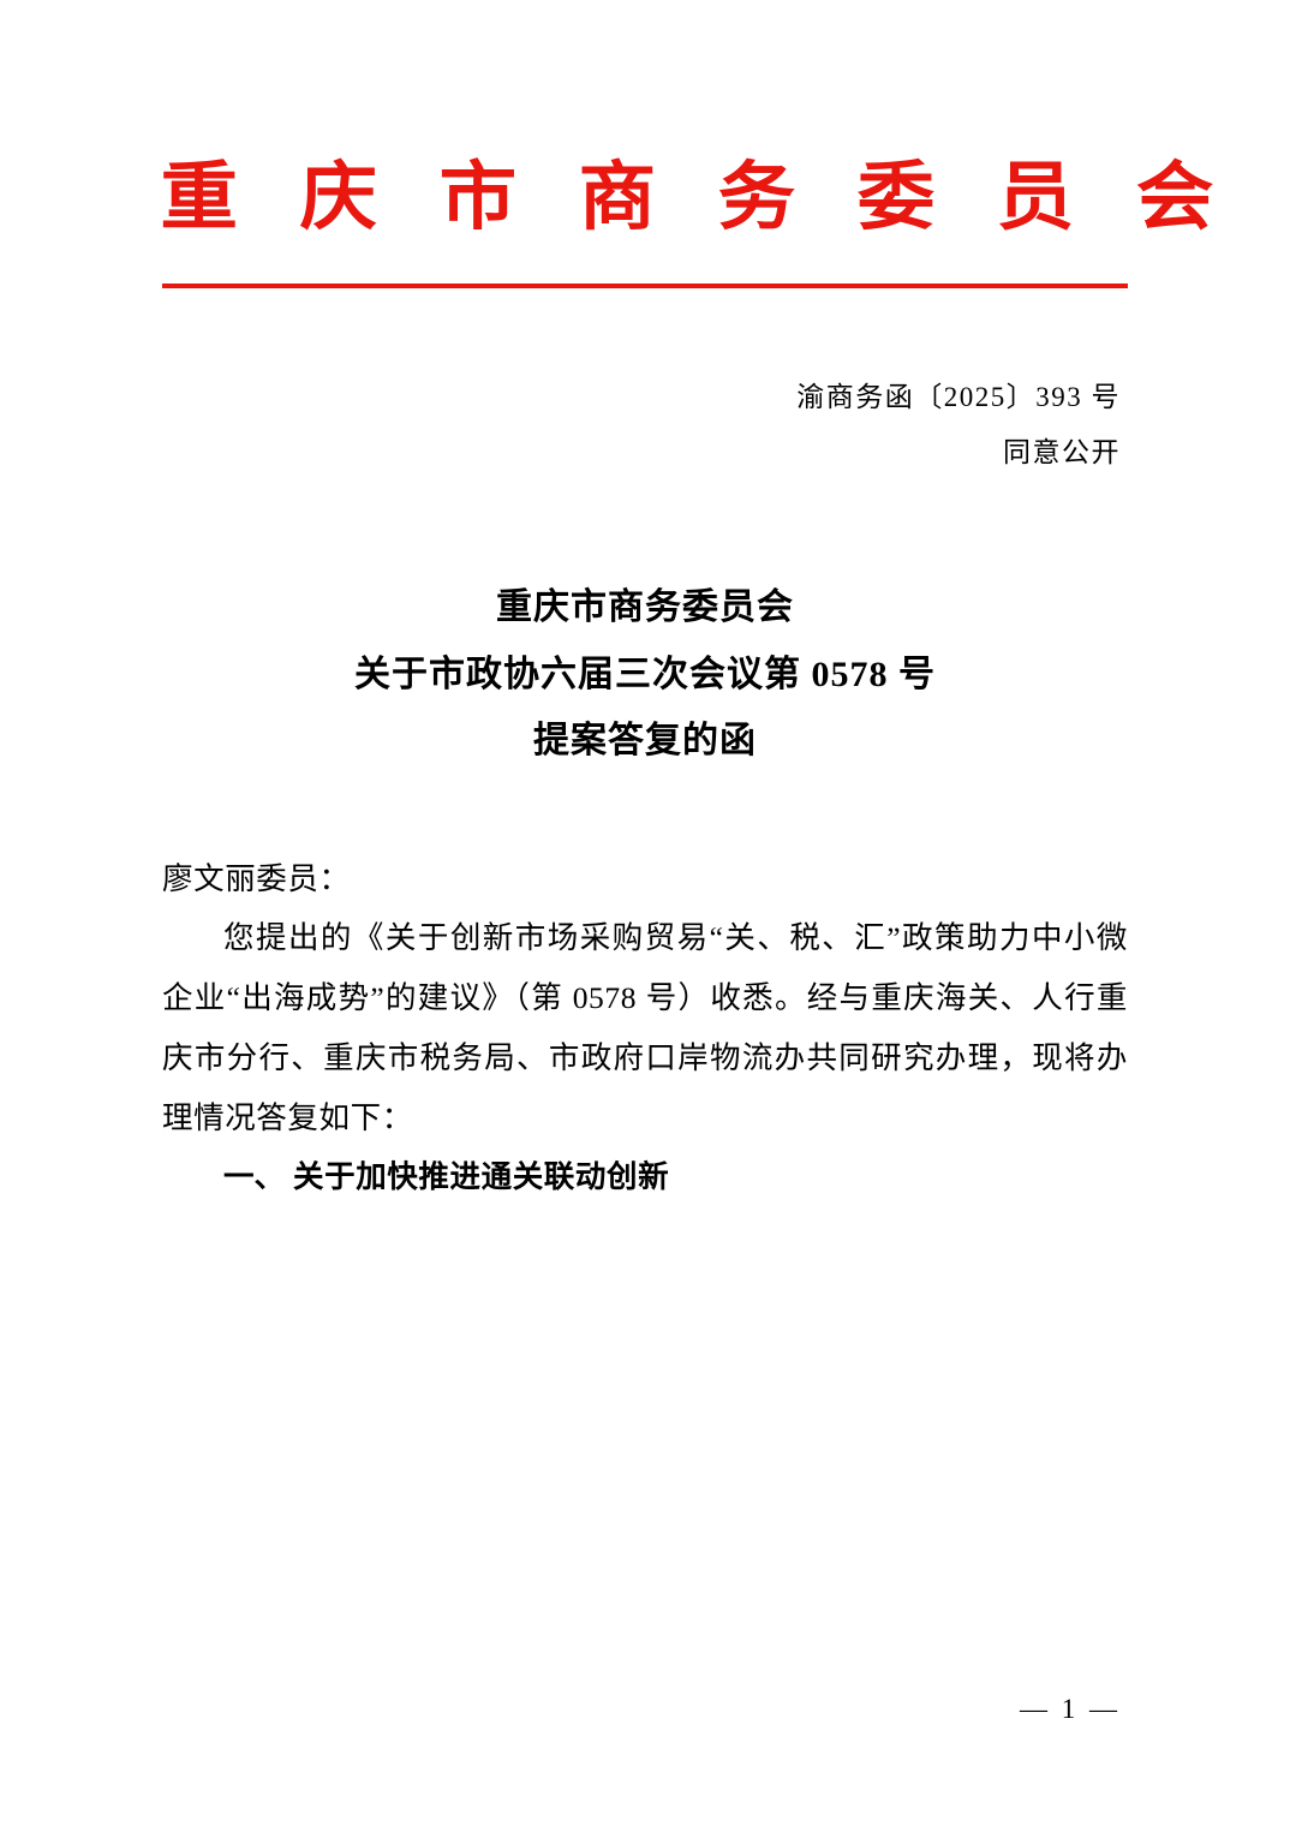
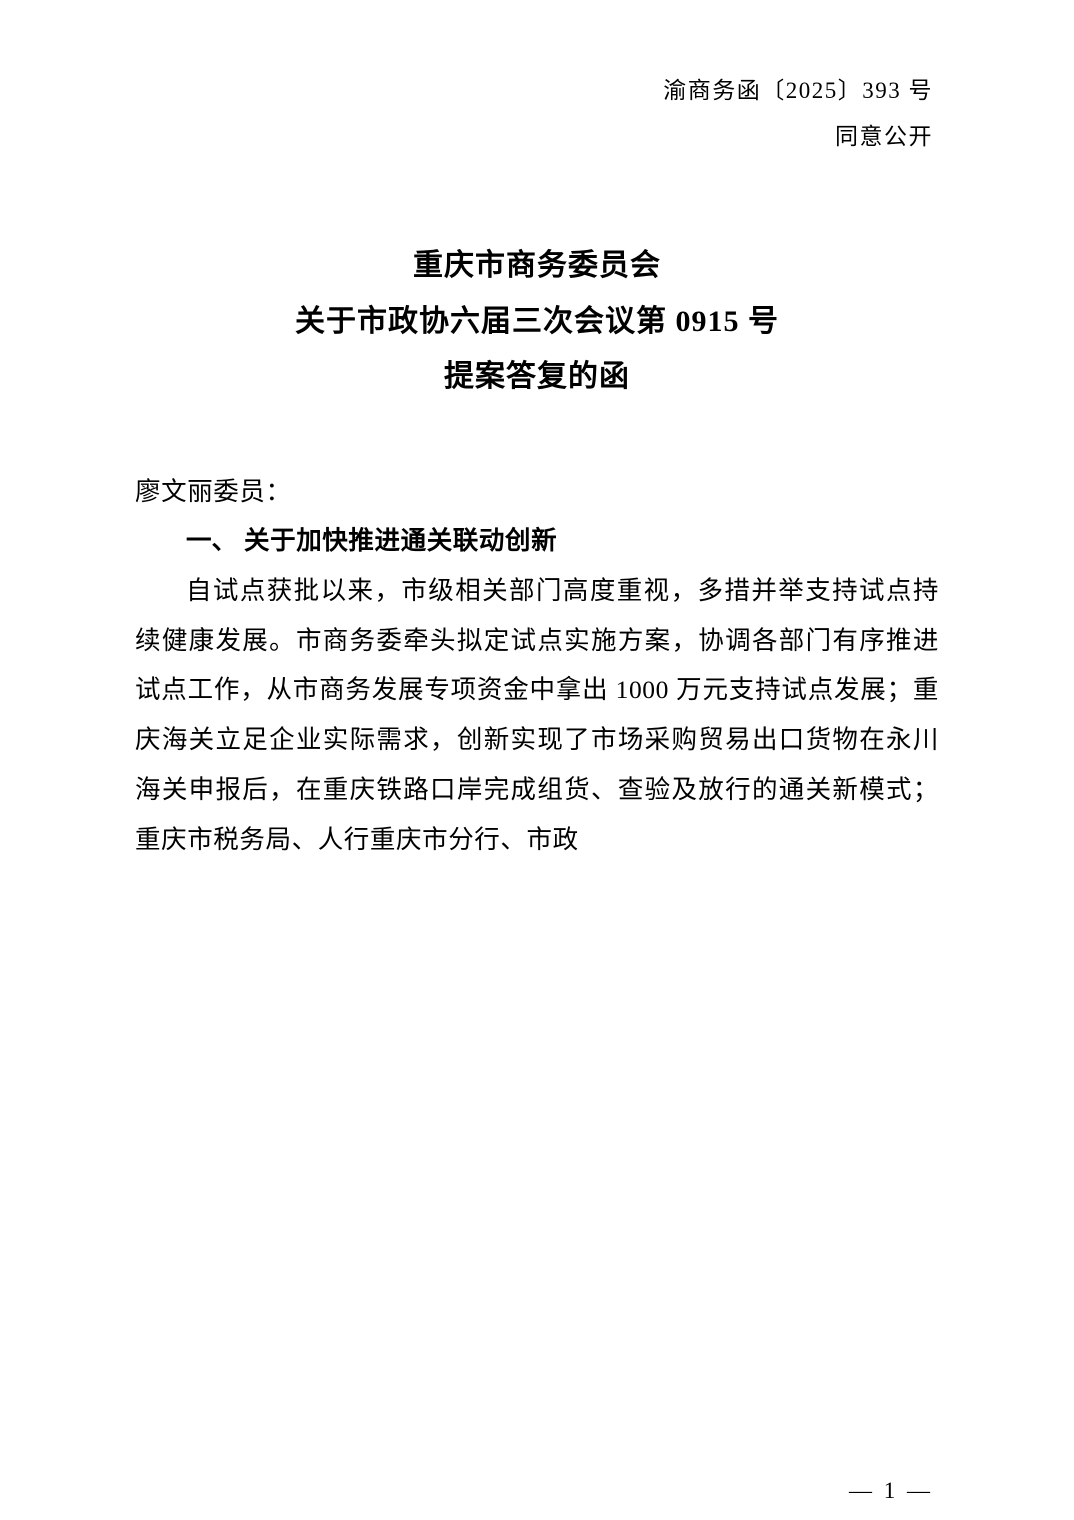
- 重 庆 市 商 务 委 员 会
  渝商务函〔2025〕393 号
  同意公开
  重庆市商务委员会
- 关于市政协六届三次会议第 0578 号
+ 关于市政协六届三次会议第 0915 号
  提案答复的函
  廖文丽委员：
- 您提出的《关于创新市场采购贸易“关、税、汇”政策助力中小微企业“出海成势”的建议》（第 0578 号）收悉。经与重庆海关、人行重庆市分行、重庆市税务局、市政府口岸物流办共同研究办理，现将办理情况答复如下：
  一、 关于加快推进通关联动创新
+ 自试点获批以来，市级相关部门高度重视，多措并举支持试点持续健康发展。市商务委牵头拟定试点实施方案，协调各部门有序推进试点工作，从市商务发展专项资金中拿出 1000 万元支持试点发展；重庆海关立足企业实际需求，创新实现了市场采购贸易出口货物在永川海关申报后，在重庆铁路口岸完成组货、查验及放行的通关新模式；重庆市税务局、人行重庆市分行、市政
  — 1 —
